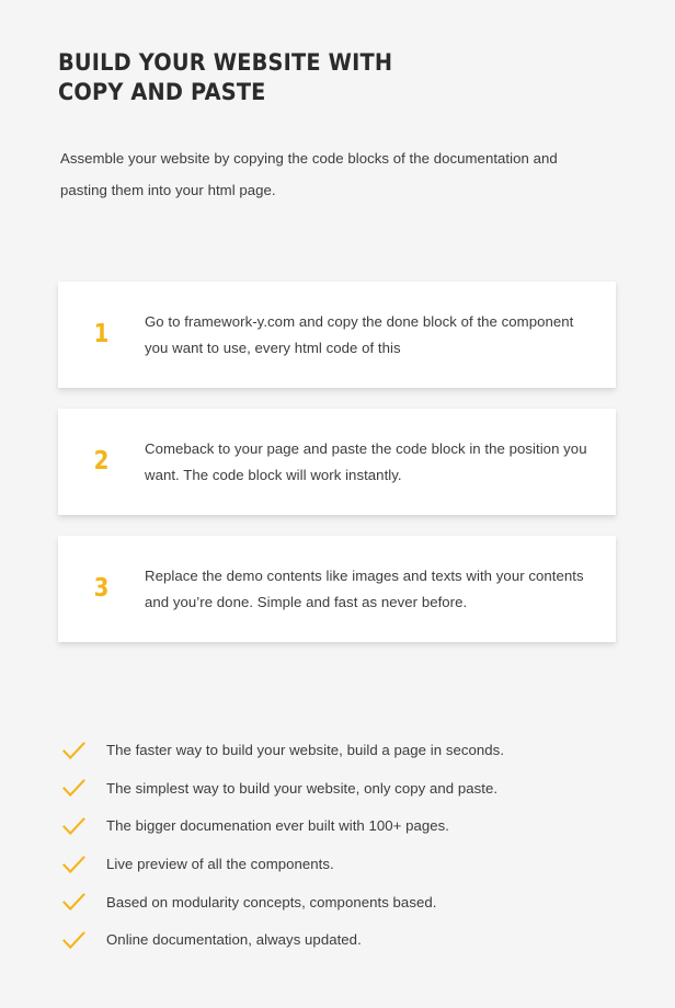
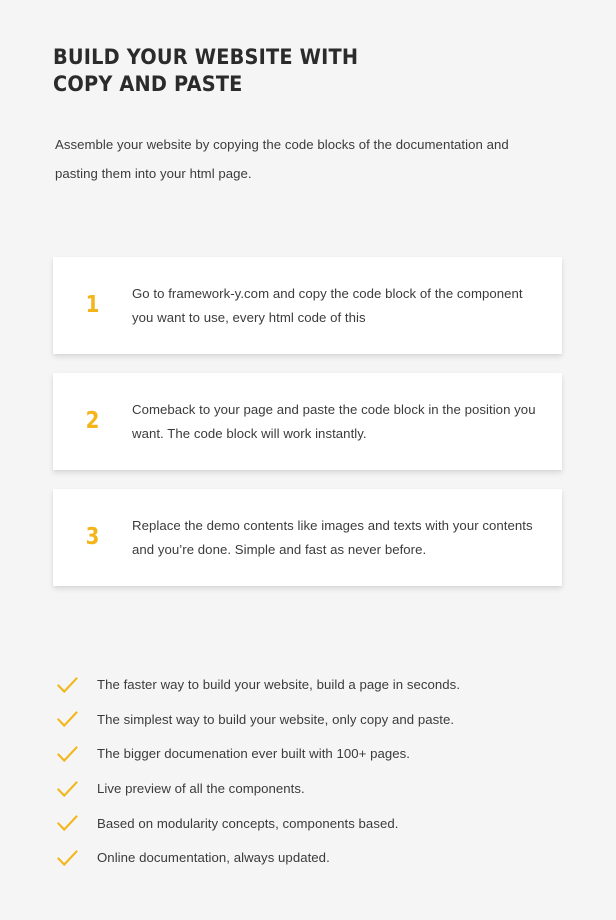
  BUILD YOUR WEBSITE WITH
  COPY AND PASTE
  Assemble your website by copying the code blocks of the documentation and pasting them into your html page.
  1
- Go to framework-y.com and copy the done block of the component you want to use, every html code of this
+ Go to framework-y.com and copy the code block of the component you want to use, every html code of this
  2
  Comeback to your page and paste the code block in the position you want. The code block will work instantly.
  3
  Replace the demo contents like images and texts with your contents and you’re done. Simple and fast as never before.
  The faster way to build your website, build a page in seconds.
  The simplest way to build your website, only copy and paste.
  The bigger documenation ever built with 100+ pages.
  Live preview of all the components.
  Based on modularity concepts, components based.
  Online documentation, always updated.
